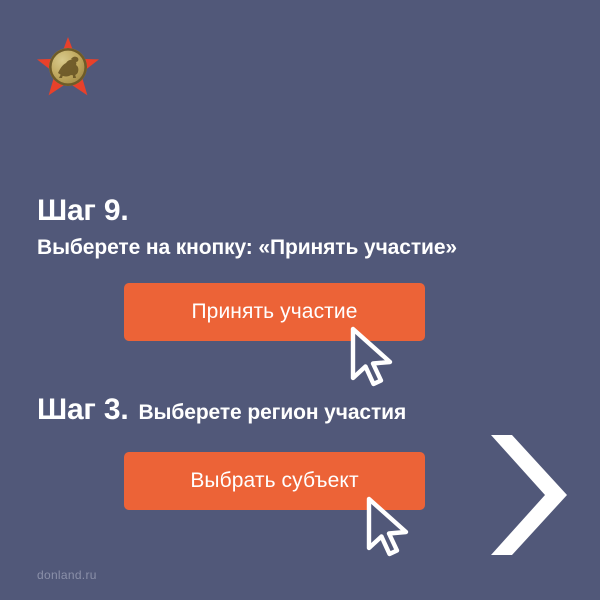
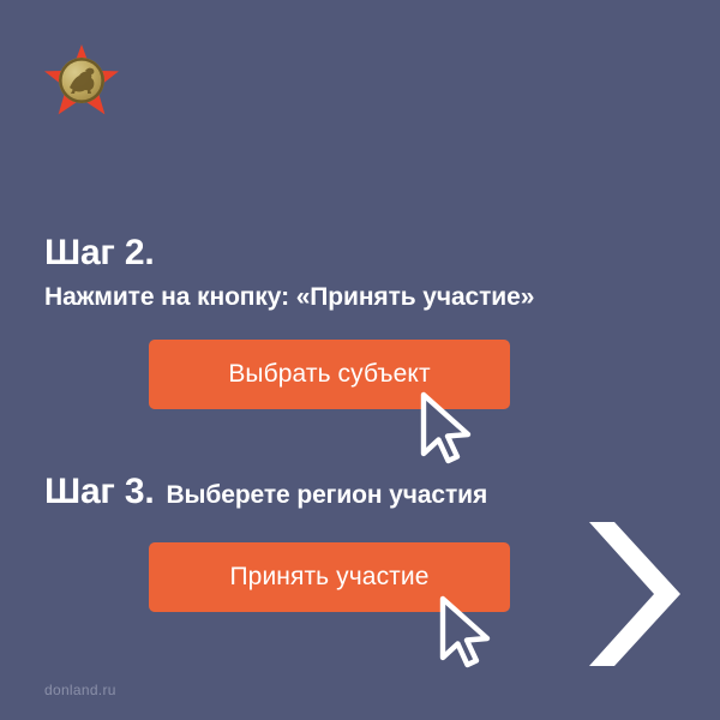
- Шаг 9.
+ Шаг 2.
- Выберете на кнопку: «Принять участие»
+ Нажмите на кнопку: «Принять участие»
- Принять участие
+ Выбрать субъект
  Шаг 3.
  Выберете регион участия
- Выбрать субъект
+ Принять участие
  donland.ru
